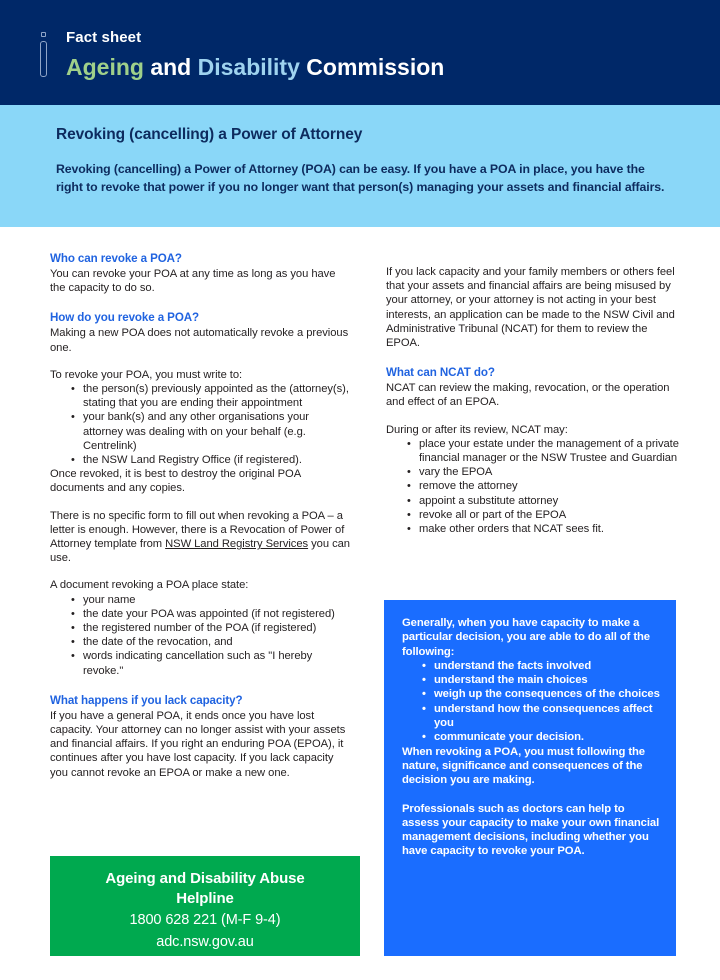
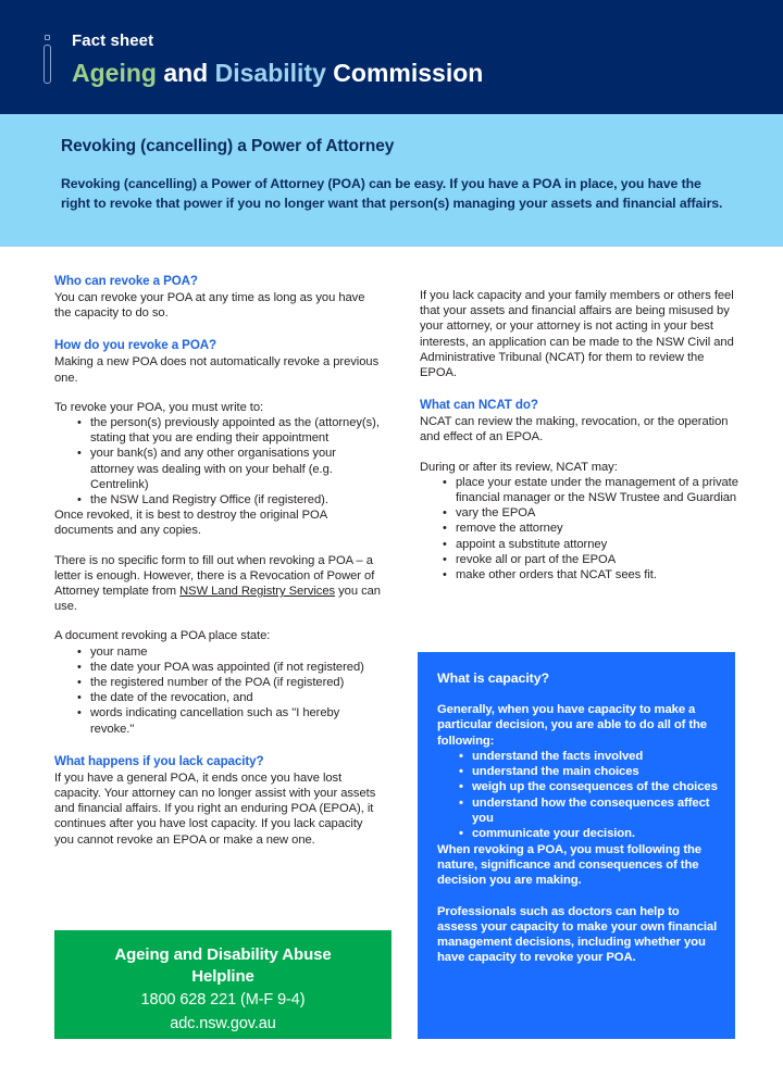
  Fact sheet
  Ageing and Disability Commission
  Revoking (cancelling) a Power of Attorney
  Revoking (cancelling) a Power of Attorney (POA) can be easy. If you have a POA in place, you have the right to revoke that power if you no longer want that person(s) managing your assets and financial affairs.
  Who can revoke a POA?
  You can revoke your POA at any time as long as you have the capacity to do so.
  How do you revoke a POA?
  Making a new POA does not automatically revoke a previous one.
  To revoke your POA, you must write to:
  the person(s) previously appointed as the (attorney(s), stating that you are ending their appointment
  your bank(s) and any other organisations your attorney was dealing with on your behalf (e.g. Centrelink)
  the NSW Land Registry Office (if registered).
  Once revoked, it is best to destroy the original POA documents and any copies.
  There is no specific form to fill out when revoking a POA – a letter is enough. However, there is a Revocation of Power of Attorney template from NSW Land Registry Services you can use.
  A document revoking a POA place state:
  your name
  the date your POA was appointed (if not registered)
  the registered number of the POA (if registered)
  the date of the revocation, and
  words indicating cancellation such as "I hereby revoke."
  What happens if you lack capacity?
  If you have a general POA, it ends once you have lost capacity. Your attorney can no longer assist with your assets and financial affairs. If you right an enduring POA (EPOA), it continues after you have lost capacity. If you lack capacity you cannot revoke an EPOA or make a new one.
  If you lack capacity and your family members or others feel that your assets and financial affairs are being misused by your attorney, or your attorney is not acting in your best interests, an application can be made to the NSW Civil and Administrative Tribunal (NCAT) for them to review the EPOA.
  What can NCAT do?
  NCAT can review the making, revocation, or the operation and effect of an EPOA.
  During or after its review, NCAT may:
  place your estate under the management of a private financial manager or the NSW Trustee and Guardian
  vary the EPOA
  remove the attorney
  appoint a substitute attorney
  revoke all or part of the EPOA
  make other orders that NCAT sees fit.
  Ageing and Disability Abuse
  Helpline
  1800 628 221 (M-F 9-4)
  adc.nsw.gov.au
+ What is capacity?
  Generally, when you have capacity to make a particular decision, you are able to do all of the following:
  understand the facts involved
  understand the main choices
  weigh up the consequences of the choices
  understand how the consequences affect you
  communicate your decision.
  When revoking a POA, you must following the nature, significance and consequences of the decision you are making.
  Professionals such as doctors can help to assess your capacity to make your own financial management decisions, including whether you have capacity to revoke your POA.
